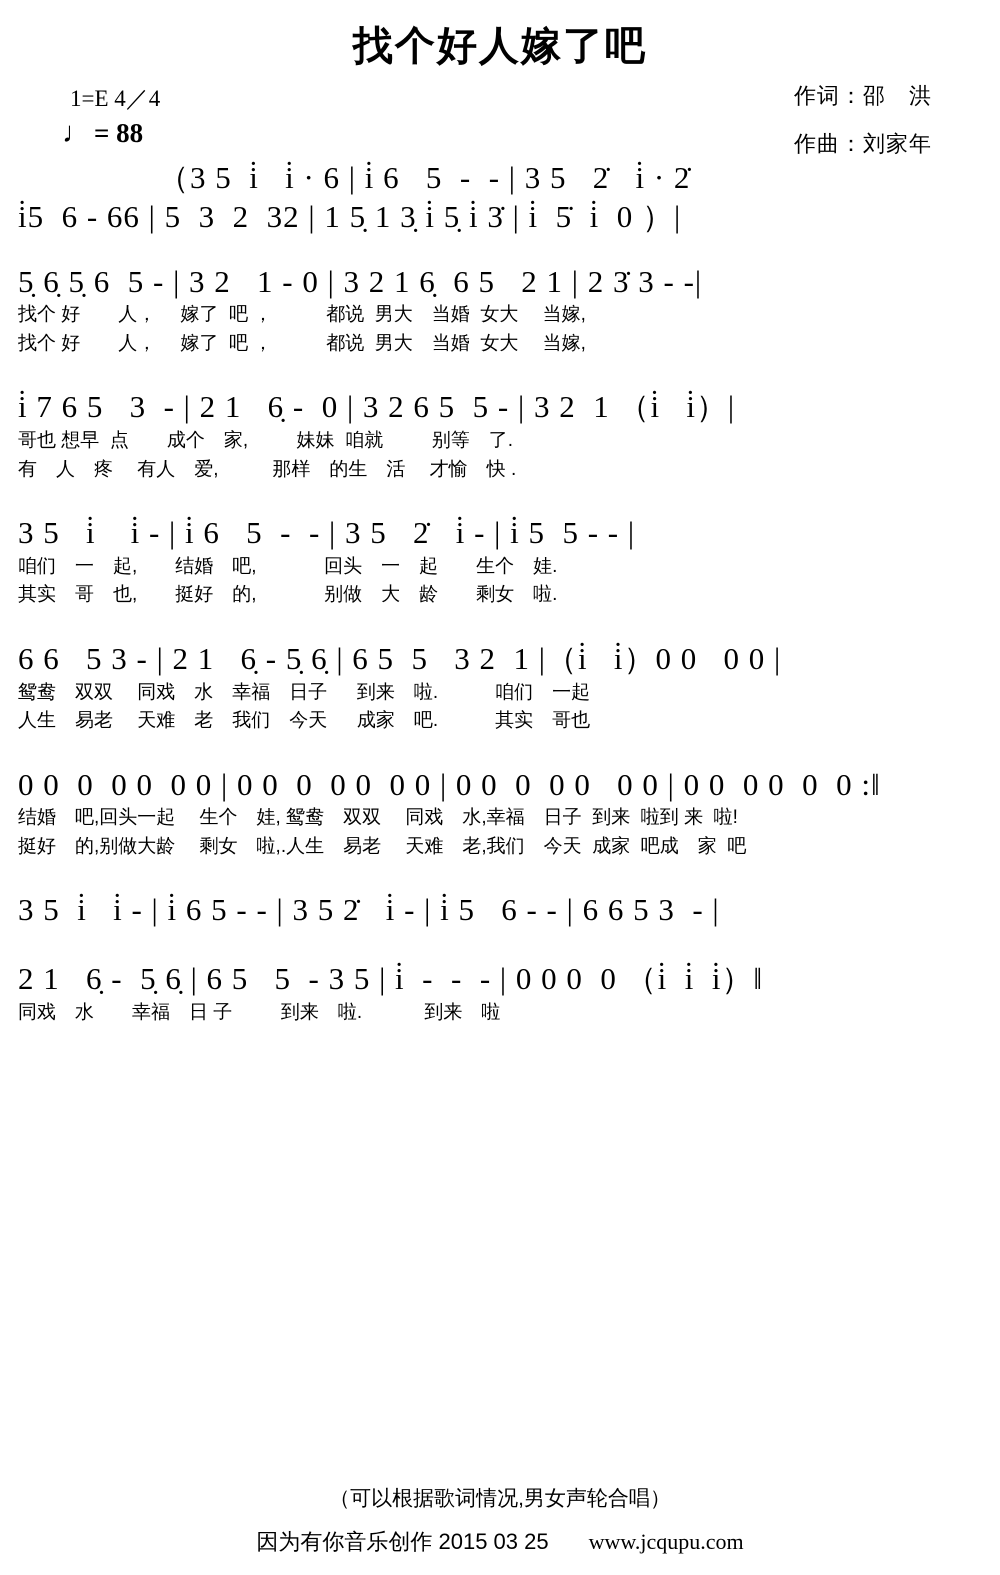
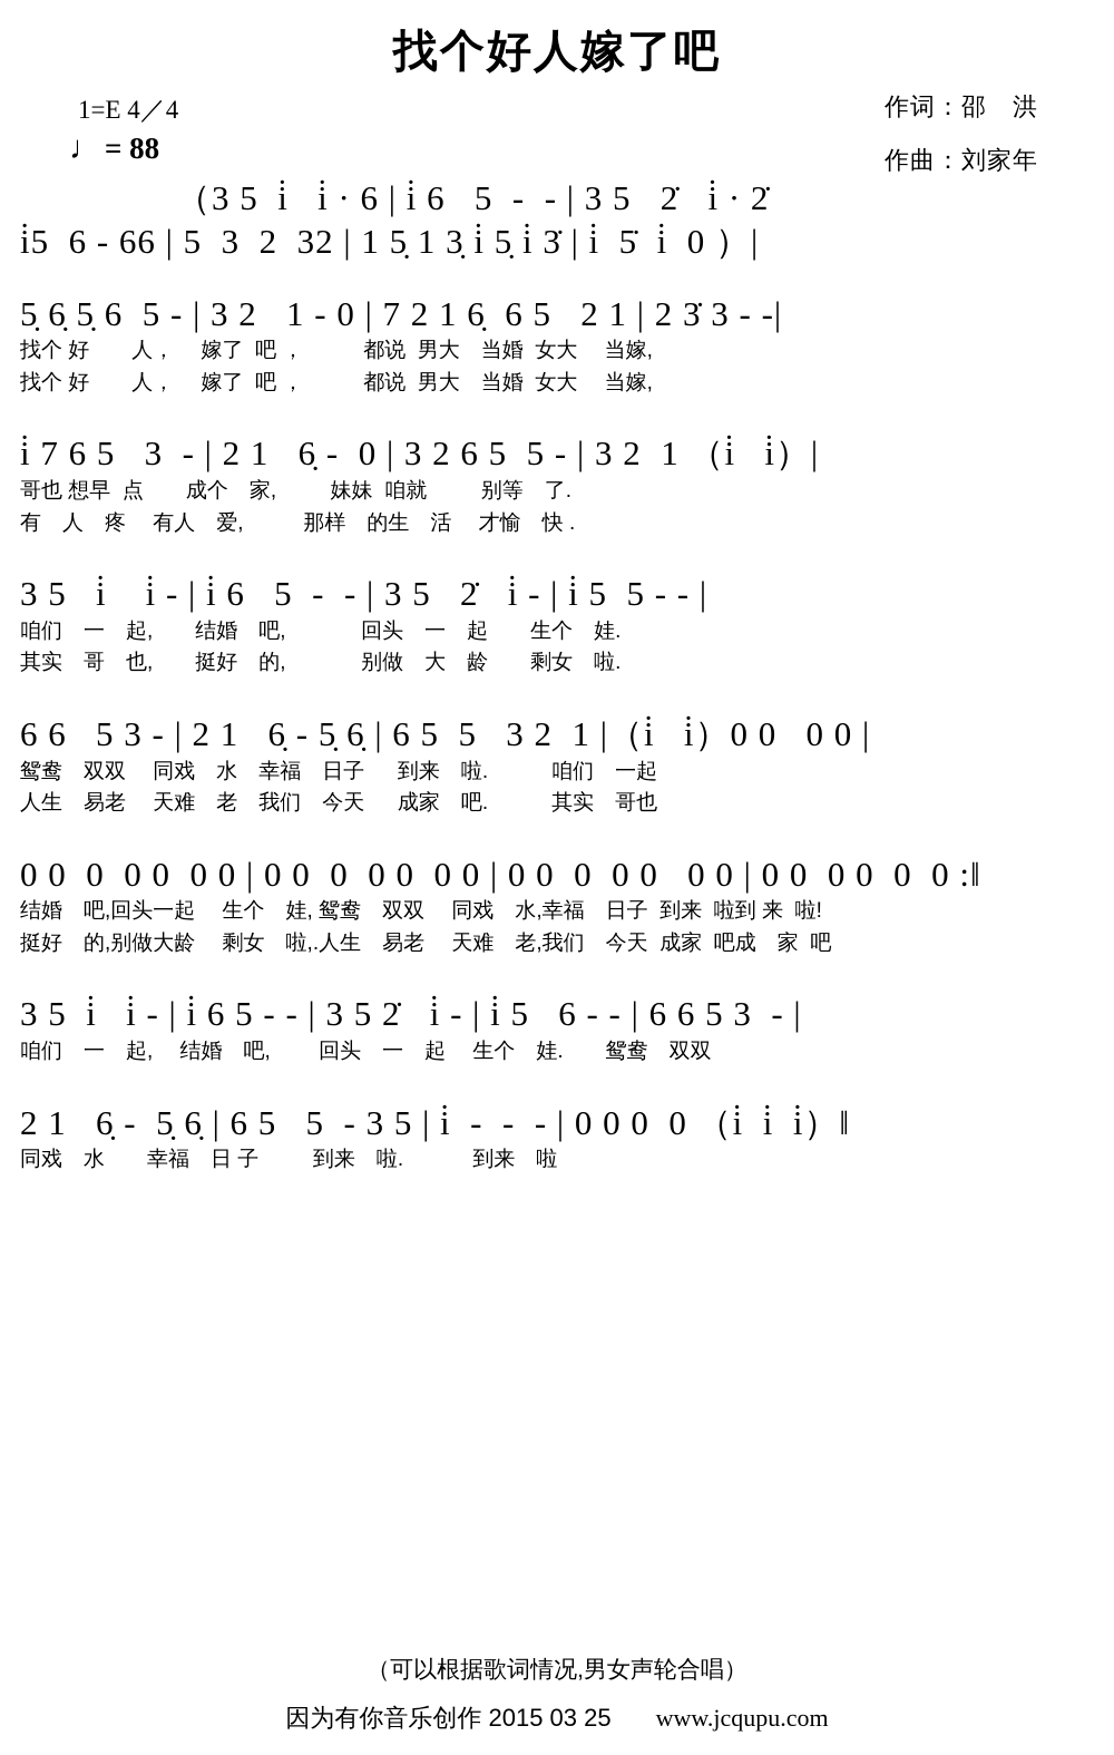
  找个好人嫁了吧
  1=E 4／4
  ♩= 88
  作词：邵 洪
  作曲：刘家年
  （3 5 i̇ i̇ · 6 | i̇ 6 5 - - | 3 5 2̇ i̇ · 2̇
  i̇5 6 - 66 | 5 3 2 32 | 1 5̣ 1 3̣ i̇ 5̣ i̇ 3̇ | i̇ 5̇ i̇ 0 ）|
- 5̣ 6̣ 5̣ 6 5 - | 3 2 1 - 0 | 3 2 1 6̣ 6 5 2 1 | 2 3̇ 3 - -|
+ 5̣ 6̣ 5̣ 6 5 - | 3 2 1 - 0 | 7 2 1 6̣ 6 5 2 1 | 2 3̇ 3 - -|
  找个 好 人， 嫁了 吧 ， 都说 男大 当婚 女大 当嫁,
  找个 好 人， 嫁了 吧 ， 都说 男大 当婚 女大 当嫁,
  i̇ 7 6 5 3 - | 2 1 6̣ - 0 | 3 2 6 5 5 - | 3 2 1 （i̇ i̇）|
  哥也 想早 点 成个 家, 妹妹 咱就 别等 了.
  有 人 疼 有人 爱, 那样 的生 活 才愉 快 .
  3 5 i̇ i̇ - | i̇ 6 5 - - | 3 5 2̇ i̇ - | i̇ 5 5 - - |
  咱们 一 起, 结婚 吧, 回头 一 起 生个 娃.
  其实 哥 也, 挺好 的, 别做 大 龄 剩女 啦.
  6 6 5 3 - | 2 1 6̣ - 5̣ 6̣ | 6 5 5 3 2 1 |（i̇ i̇）0 0 0 0 |
  鸳鸯 双双 同戏 水 幸福 日子 到来 啦. 咱们 一起
  人生 易老 天难 老 我们 今天 成家 吧. 其实 哥也
  0 0 0 0 0 0 0 | 0 0 0 0 0 0 0 | 0 0 0 0 0 0 0 | 0 0 0 0 0 0 :‖
  结婚 吧,回头一起 生个 娃, 鸳鸯 双双 同戏 水,幸福 日子 到来 啦到 来 啦!
  挺好 的,别做大龄 剩女 啦,.人生 易老 天难 老,我们 今天 成家 吧成 家 吧
  3 5 i̇ i̇ - | i̇ 6 5 - - | 3 5 2̇ i̇ - | i̇ 5 6 - - | 6 6 5 3 - |
+ 咱们 一 起, 结婚 吧, 回头 一 起 生个 娃. 鸳鸯 双双
  2 1 6̣ - 5̣ 6̣ | 6 5 5 - 3 5 | i̇ - - - | 0 0 0 0 （i̇ i̇ i̇）‖
  同戏 水 幸福 日 子 到来 啦. 到来 啦
  （可以根据歌词情况,男女声轮合唱）
  因为有你音乐创作 2015 03 25 www.jcqupu.com
